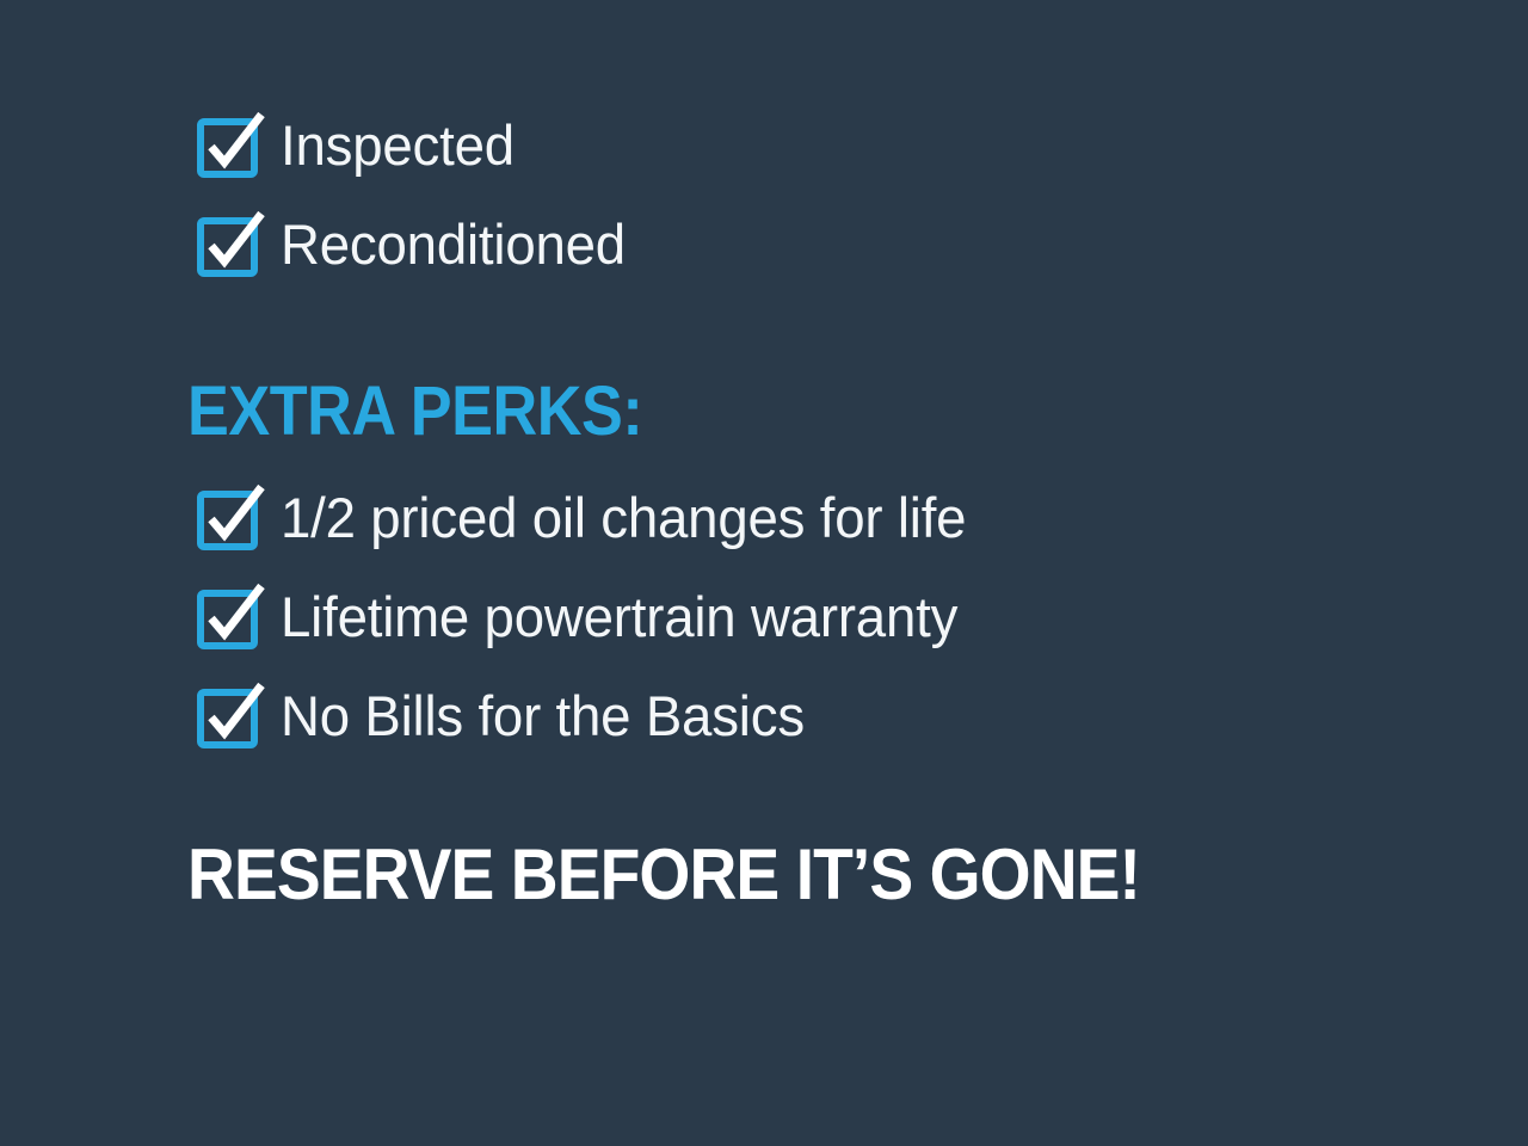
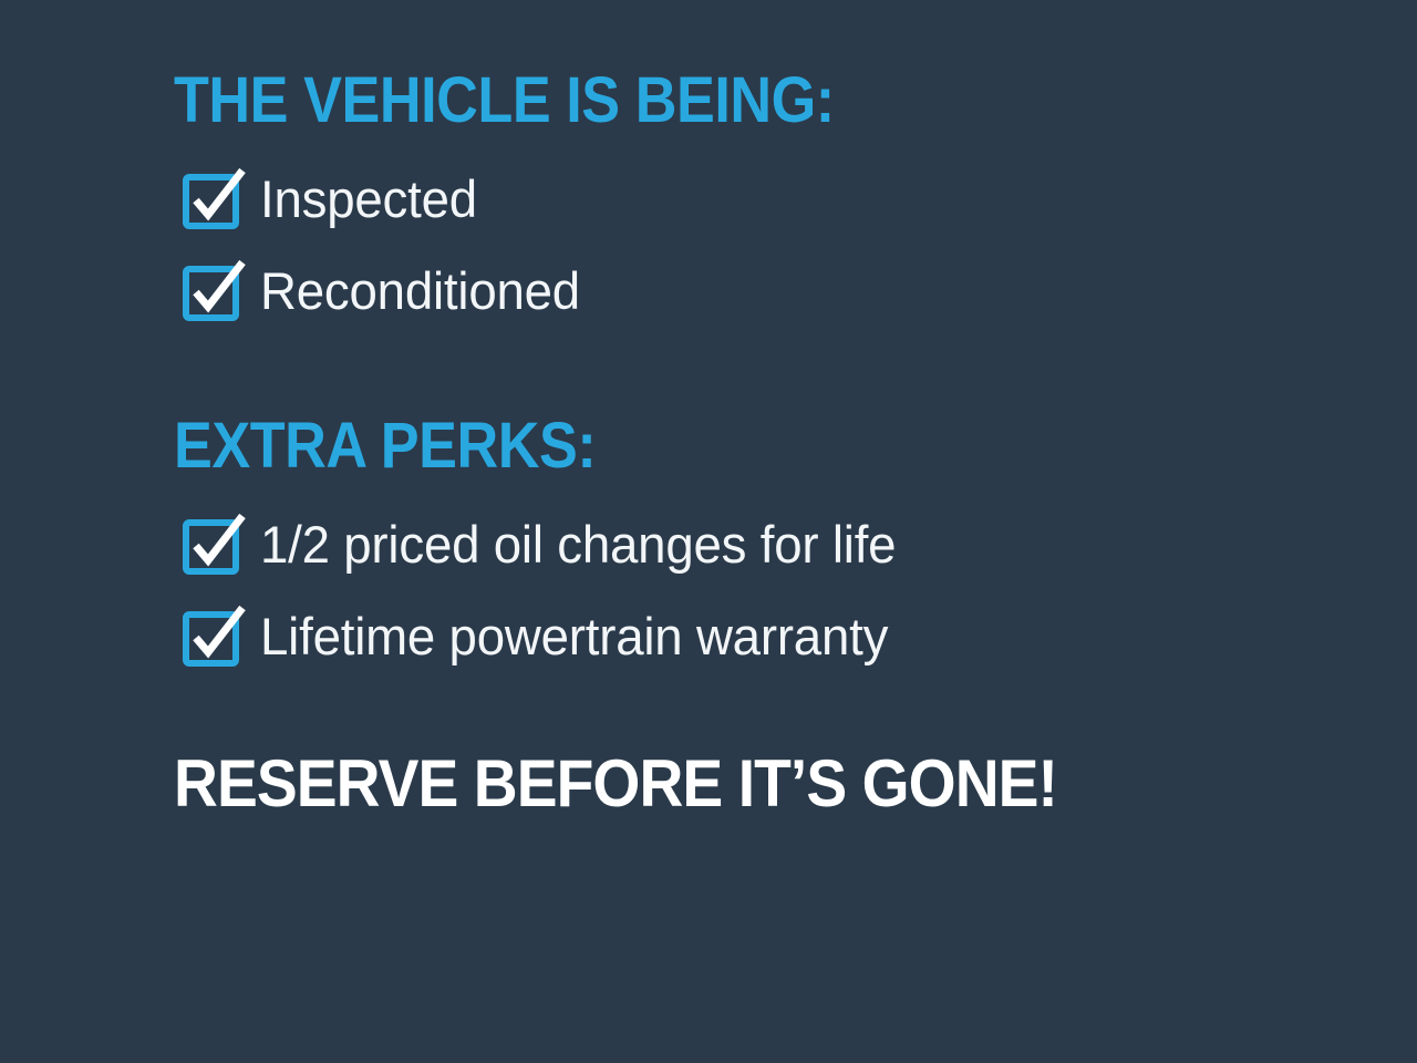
+ THE VEHICLE IS BEING:
  Inspected
  Reconditioned
  EXTRA PERKS:
  1/2 priced oil changes for life
  Lifetime powertrain warranty
- No Bills for the Basics
  RESERVE BEFORE IT’S GONE!
